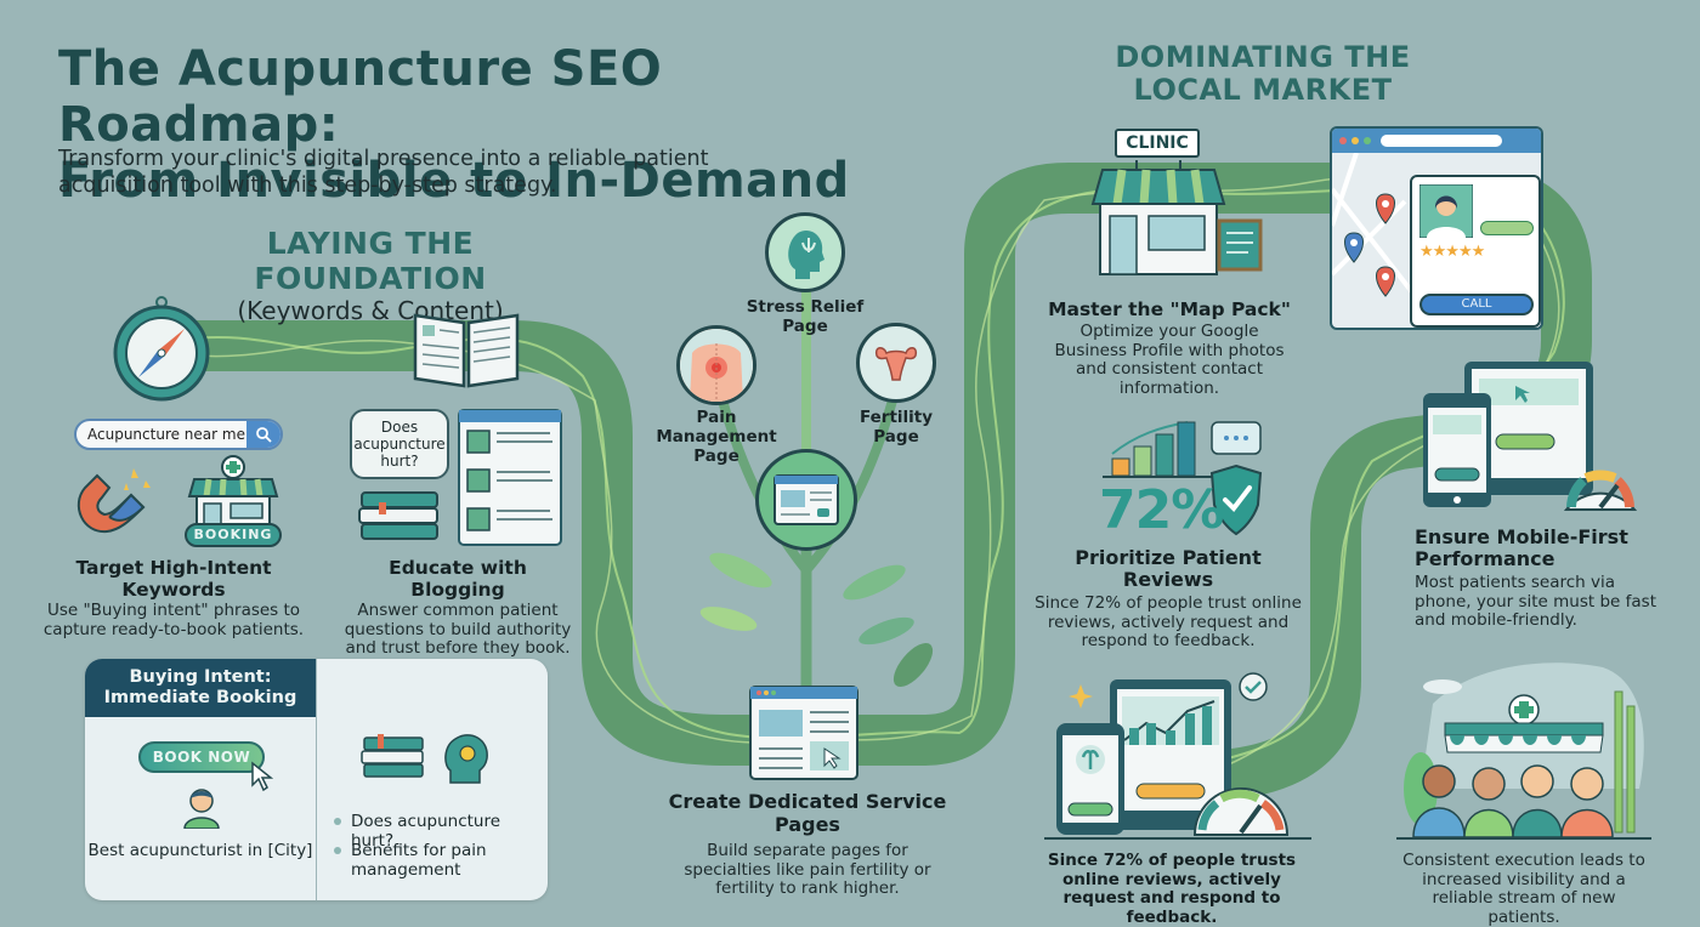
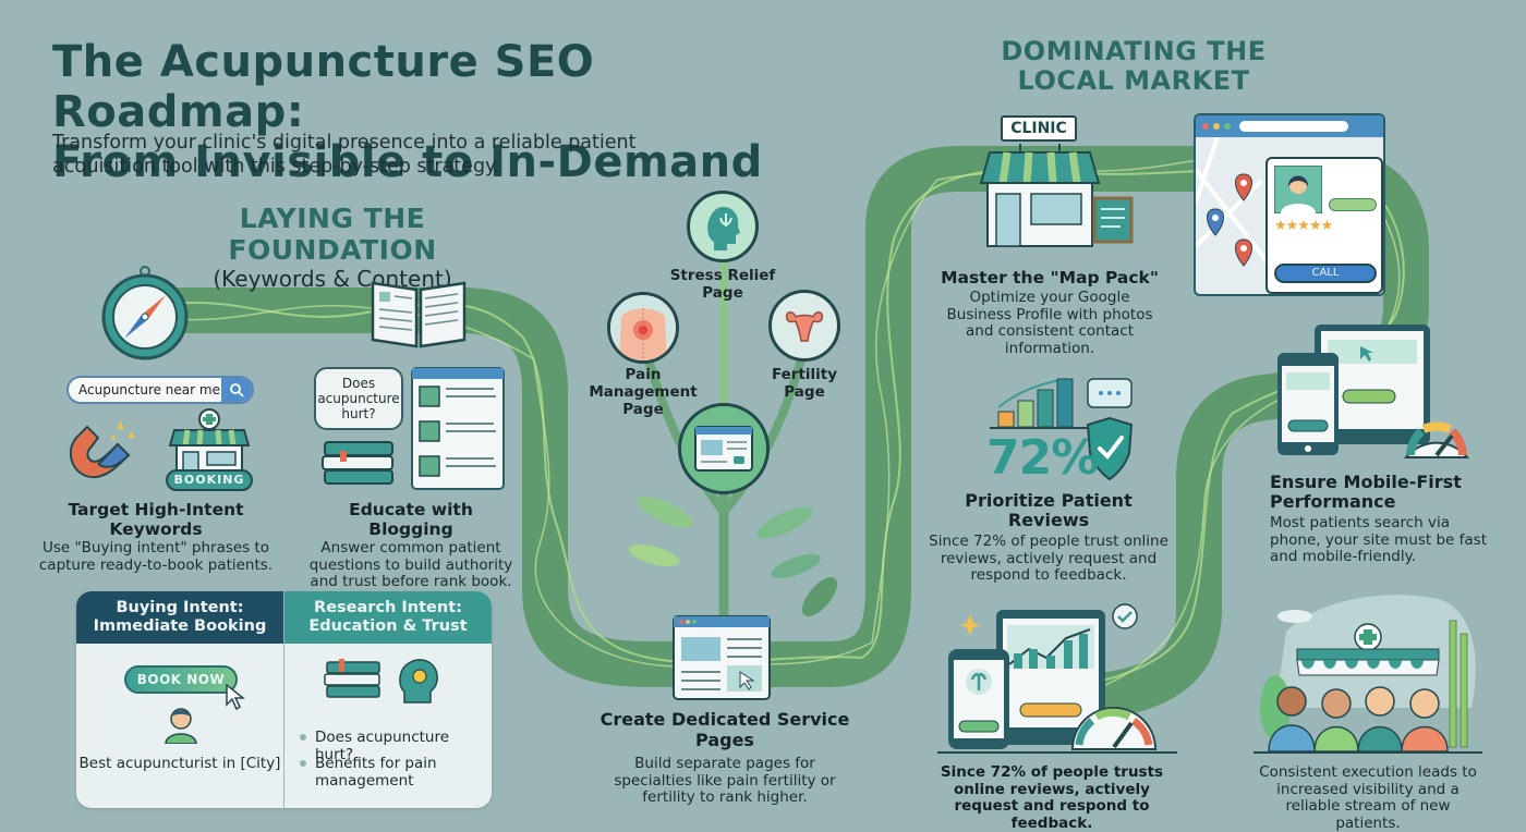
  The Acupuncture SEO Roadmap:
  From Invisible to In-Demand
  Transform your clinic's digital presence into a reliable patient acquisition tool with this step-by-step strategy.
  LAYING THE FOUNDATION
  (Keywords & Content)
  DOMINATING THE
  LOCAL MARKET
  Acupuncture near me
  BOOKING
  Target High-Intent Keywords
  Use "Buying intent" phrases to capture ready-to-book patients.
  Does acupuncture hurt?
  Educate with Blogging
- Answer common patient questions to build authority and trust before they book.
+ Answer common patient questions to build authority and trust before rank book.
  Buying Intent: Immediate Booking
  BOOK NOW
  Best acupuncturist in [City]
+ Research Intent: Education & Trust
  Does acupuncture hurt?
  Benefits for pain management
  Stress Relief Page
  Pain Management Page
  Fertility Page
  Create Dedicated Service Pages
  Build separate pages for specialties like pain fertility or fertility to rank higher.
  CLINIC
  Master the "Map Pack"
  Optimize your Google Business Profile with photos and consistent contact information.
  ★★★★★
  CALL
  72%
  Prioritize Patient Reviews
  Since 72% of people trust online reviews, actively request and respond to feedback.
  Ensure Mobile-First Performance
  Most patients search via phone, your site must be fast and mobile-friendly.
  Since 72% of people trusts online reviews, actively request and respond to feedback.
  Consistent execution leads to increased visibility and a reliable stream of new patients.
